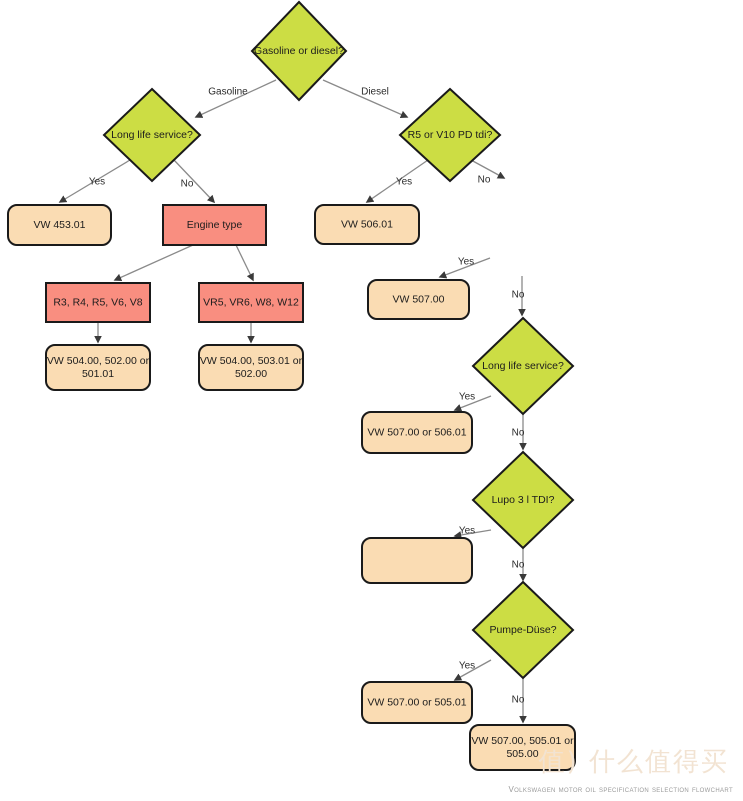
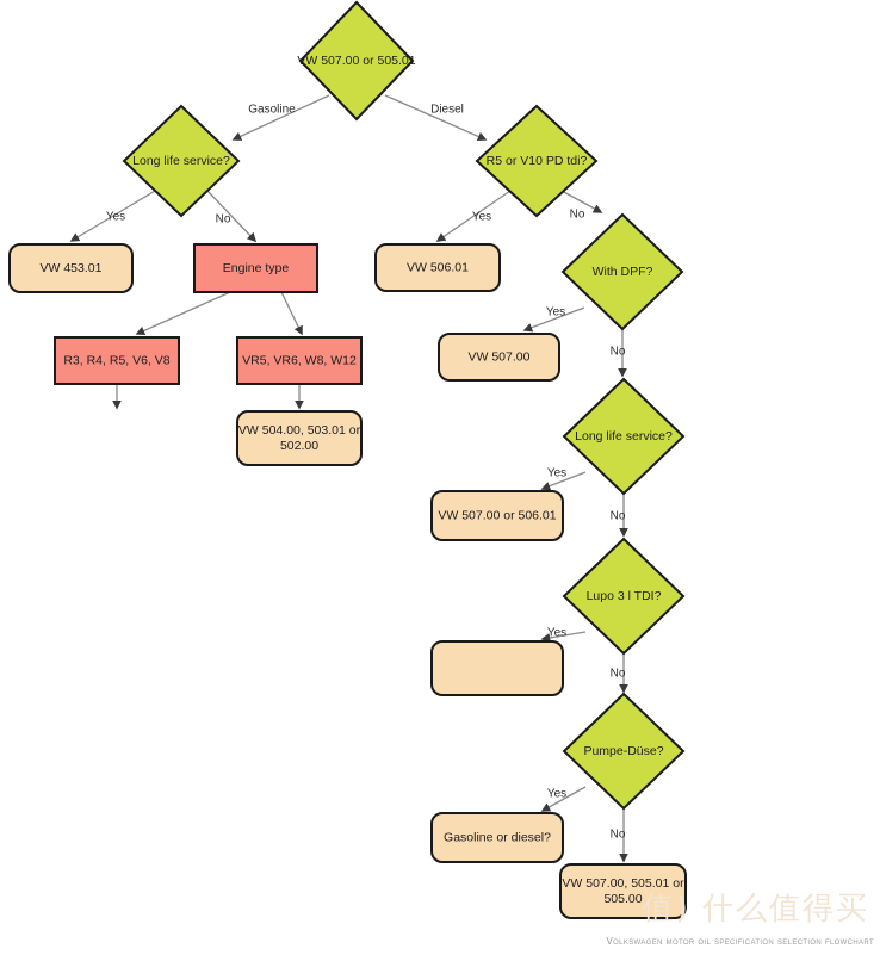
  Gasoline
  Diesel
  Yes
  No
  Yes
  No
  Yes
  No
  Yes
  No
  Yes
  No
  Yes
  No
- Gasoline or diesel?
+ VW 507.00 or 505.01
  Long life service?
  R5 or V10 PD tdi?
  VW 453.01
  Engine type
  VW 506.01
+ With DPF?
  R3, R4, R5, V6, V8
  VR5, VR6, W8, W12
  VW 507.00
- VW 504.00, 502.00 or 501.01
  VW 504.00, 503.01 or 502.00
  Long life service?
  VW 507.00 or 506.01
  Lupo 3 l TDI?
  Pumpe-Düse?
- VW 507.00 or 505.01
+ Gasoline or diesel?
  VW 507.00, 505.01 or 505.00
  值) 什么值得买
  volkswagen motor oil specification selection flowchart
